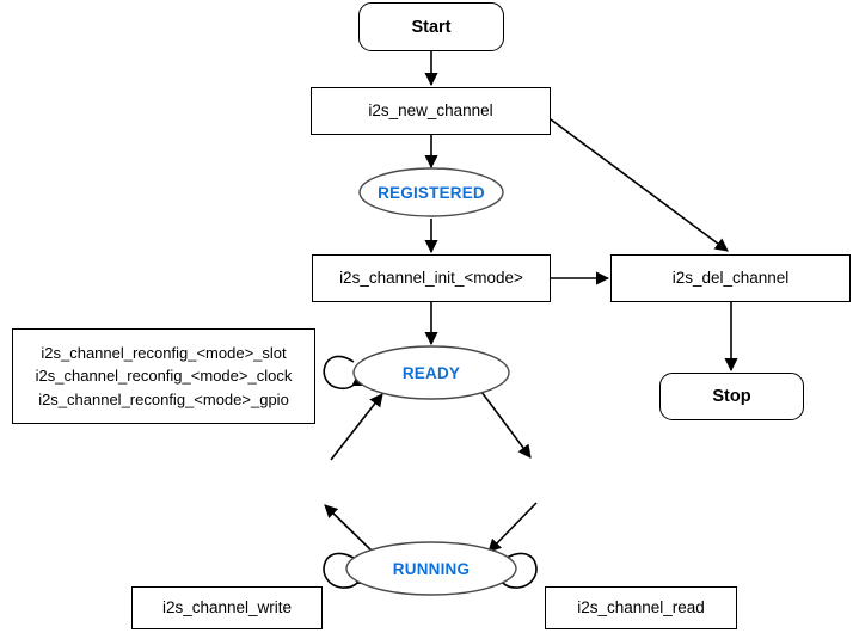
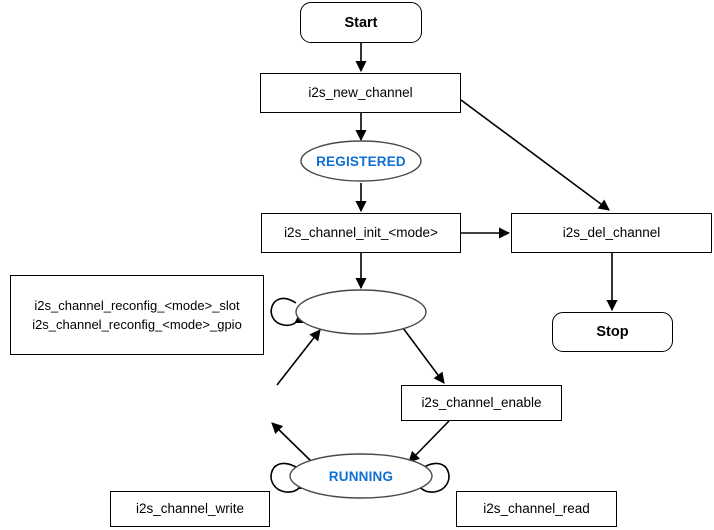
  Start
  Stop
  i2s_new_channel
  i2s_channel_init_<mode>
  i2s_del_channel
  i2s_channel_reconfig_<mode>_slot
- i2s_channel_reconfig_<mode>_clock
  i2s_channel_reconfig_<mode>_gpio
+ i2s_channel_enable
  i2s_channel_write
  i2s_channel_read
  REGISTERED
- READY
  RUNNING
